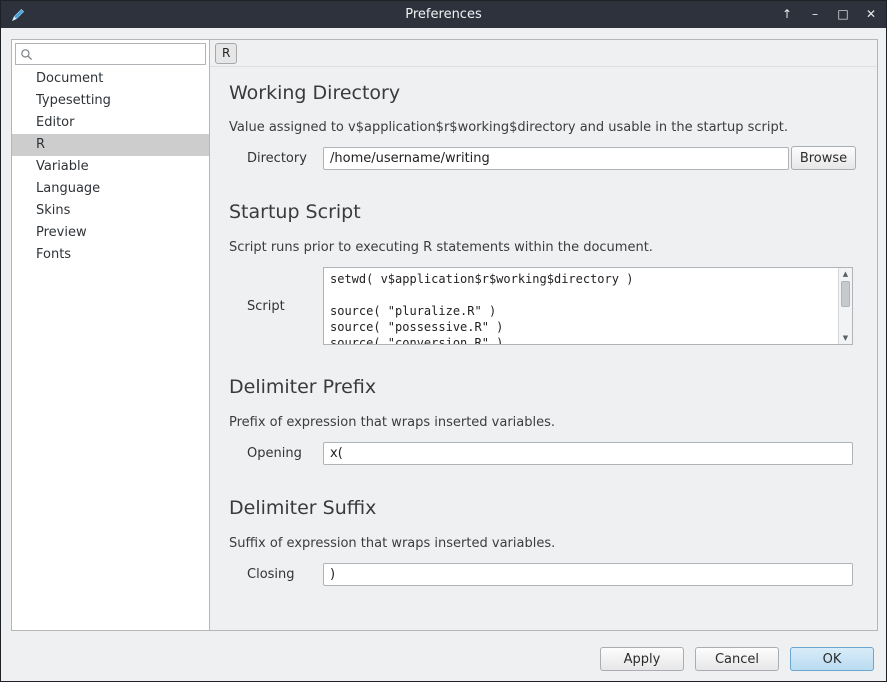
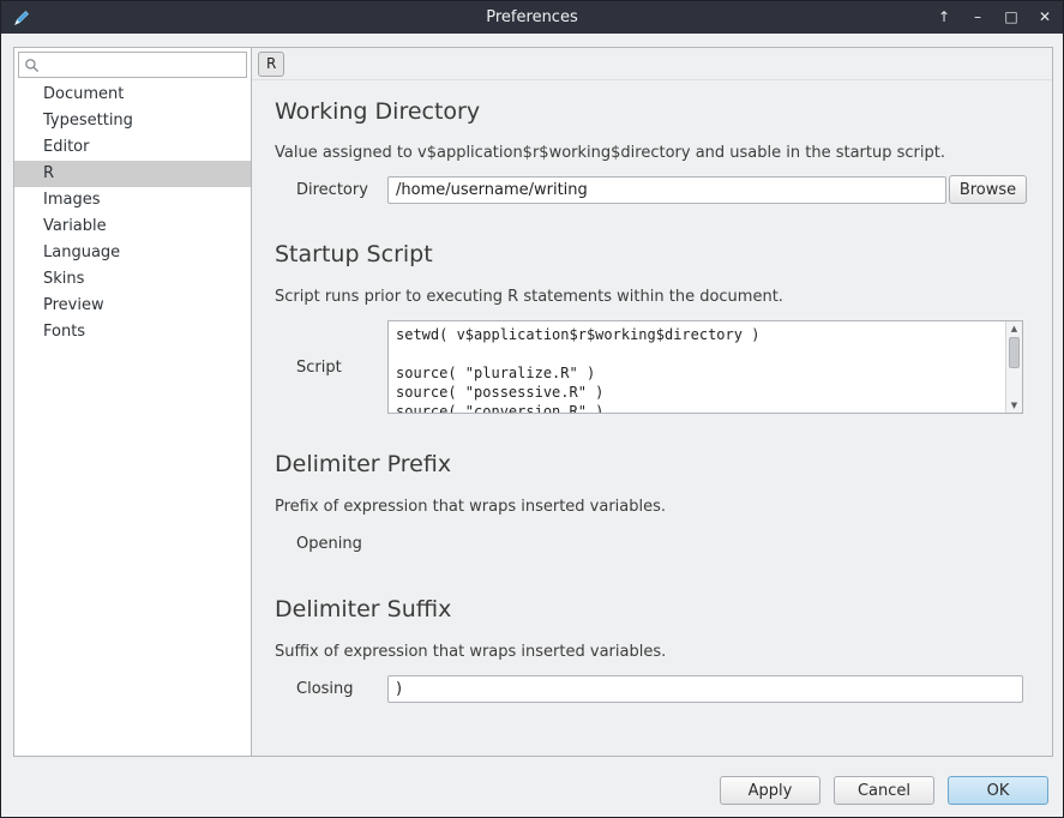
  Preferences
  ↑
  –
  □
  ✕
  Document
  Typesetting
  Editor
  R
+ Images
  Variable
  Language
  Skins
  Preview
  Fonts
  R
  Working Directory
  Value assigned to v$application$r$working$directory and usable in the startup script.
  Directory
  /home/username/writing
  Browse
  Startup Script
  Script runs prior to executing R statements within the document.
  Script
  setwd( v$application$r$working$directory )
  source( "pluralize.R" )
  source( "possessive.R" )
  ▲
  ▼
  Delimiter Prefix
  Prefix of expression that wraps inserted variables.
  Opening
- x(
  Delimiter Suffix
  Suffix of expression that wraps inserted variables.
  Closing
  )
  Apply
  Cancel
  OK
